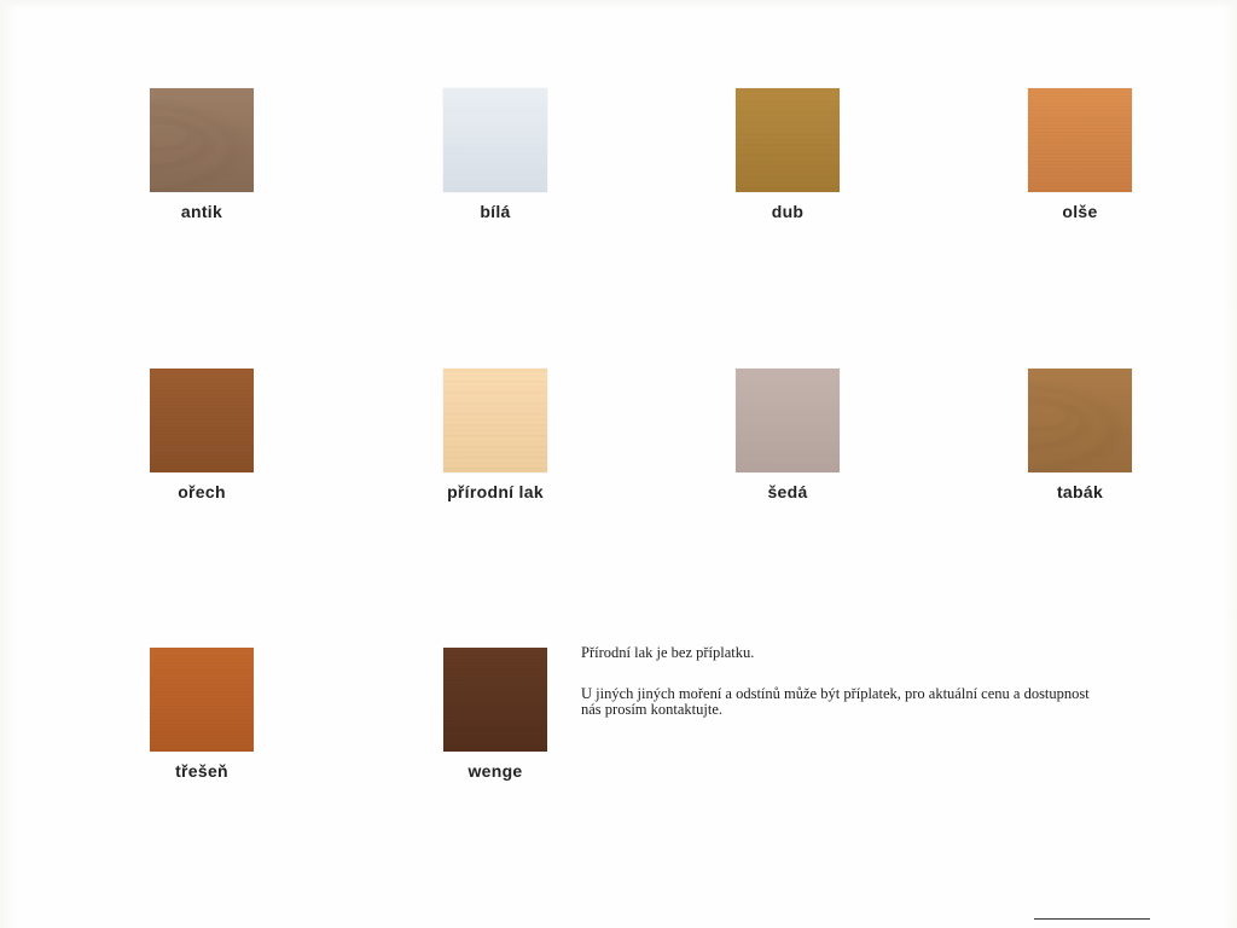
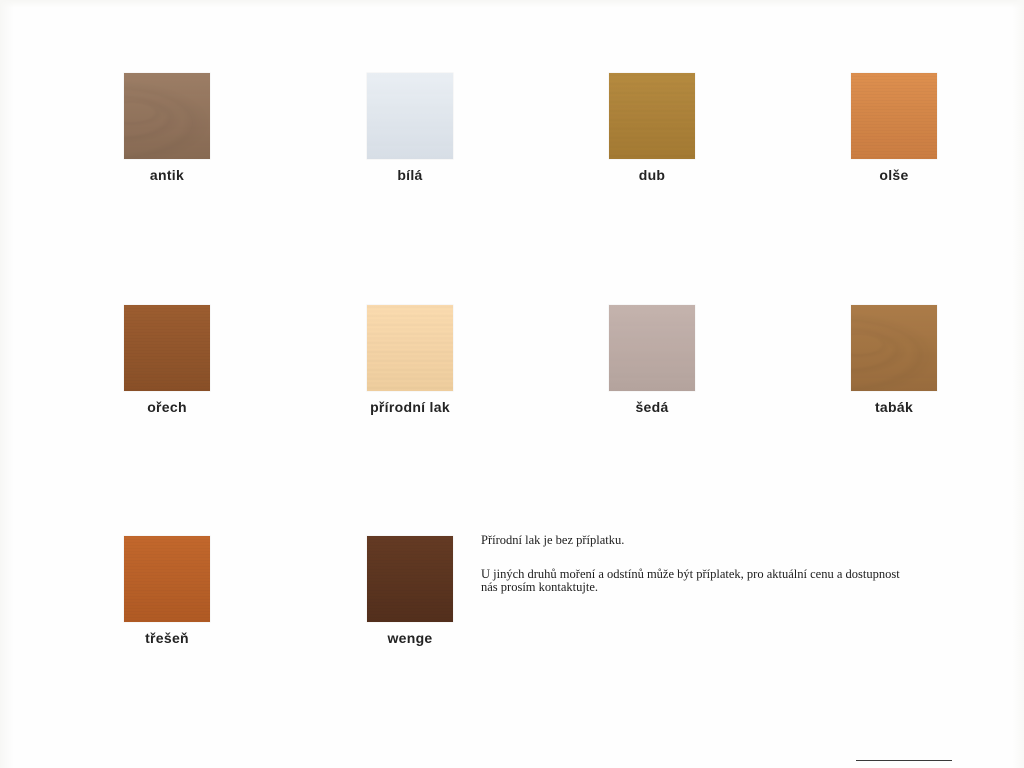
  antik
  bílá
  dub
  olše
  ořech
  přírodní lak
  šedá
  tabák
  třešeň
  wenge
  Přírodní lak je bez příplatku.
- U jiných jiných moření a odstínů může být příplatek, pro aktuální cenu a dostupnost
+ U jiných druhů moření a odstínů může být příplatek, pro aktuální cenu a dostupnost
  nás prosím kontaktujte.
